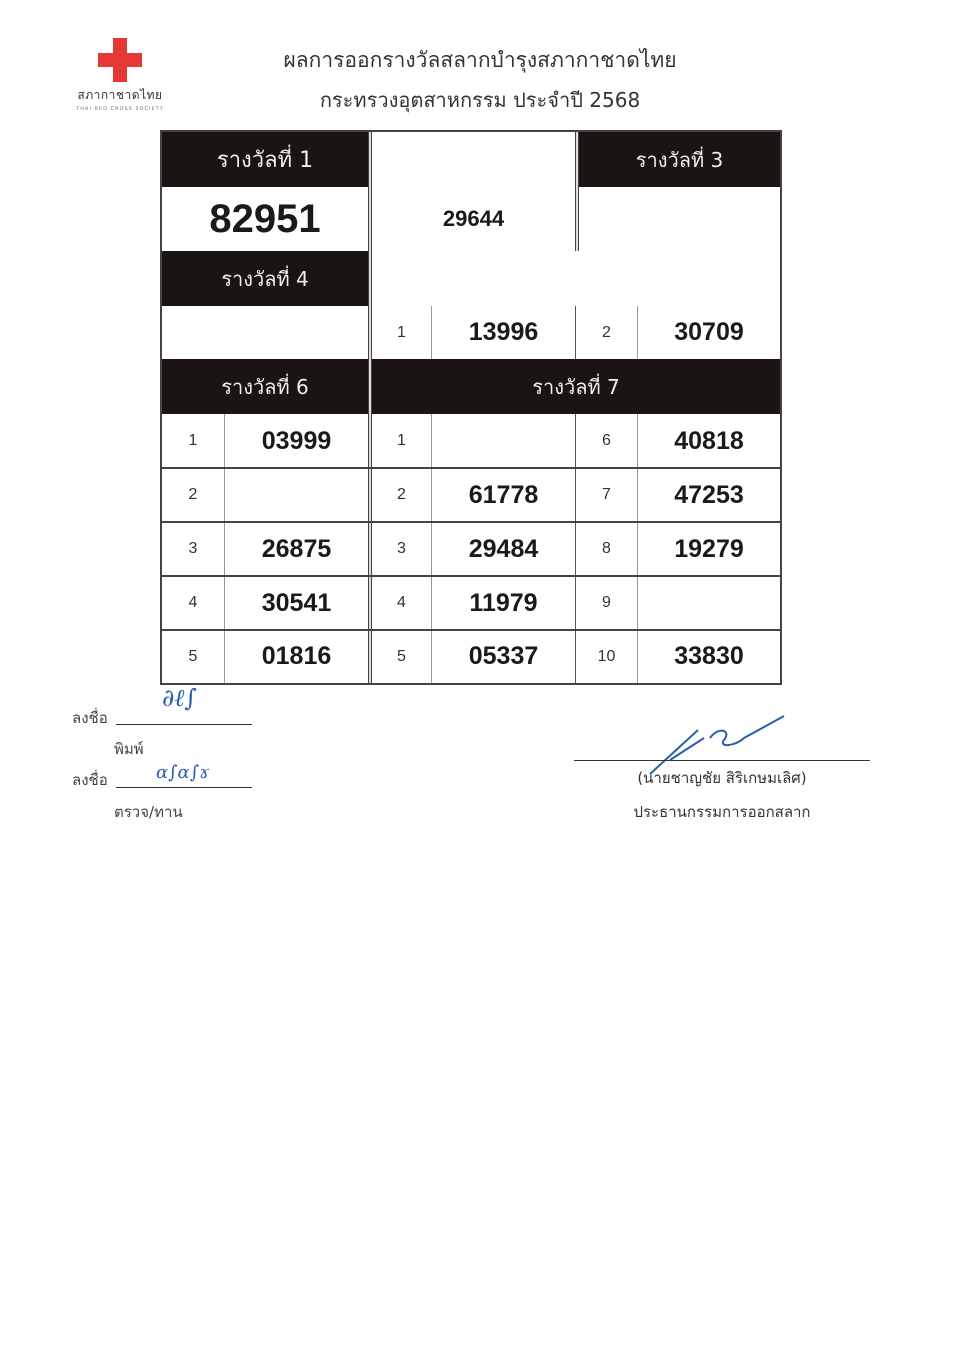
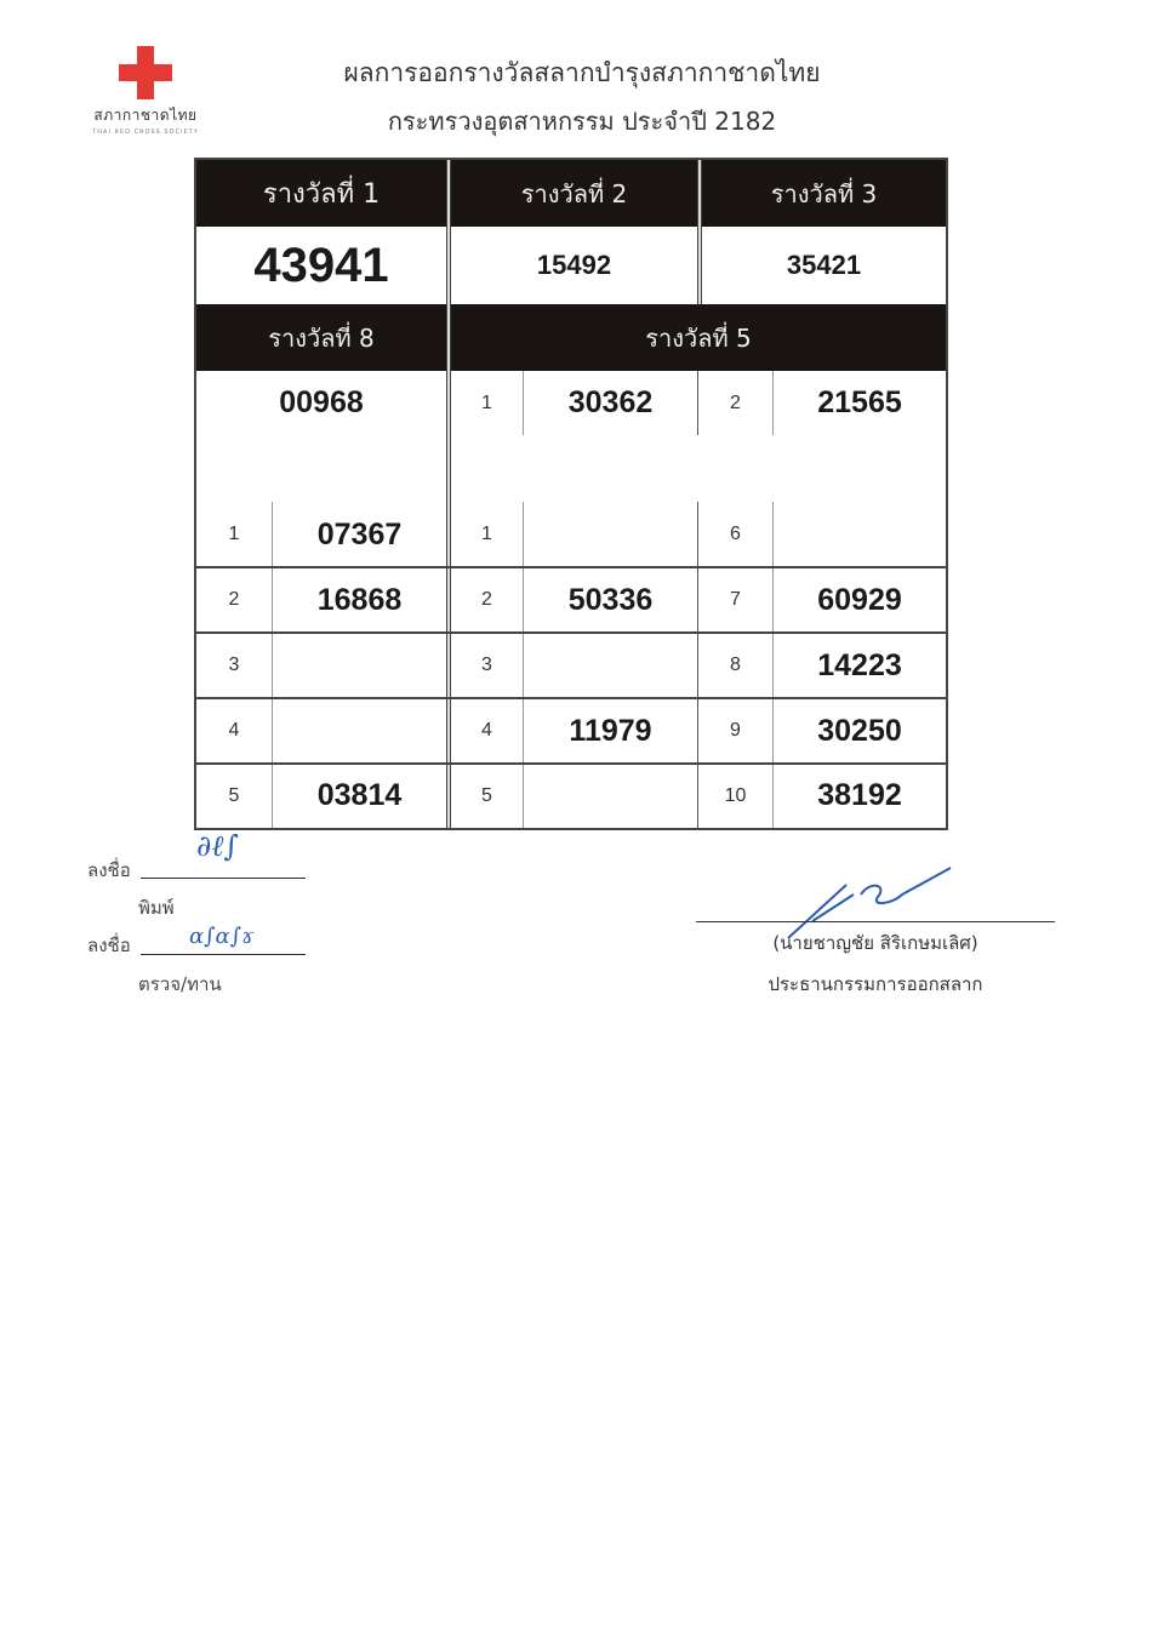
  สภากาชาดไทย
  ผลการออกรางวัลสลากบำรุงสภากาชาดไทย
- กระทรวงอุตสาหกรรม ประจำปี 2568
+ กระทรวงอุตสาหกรรม ประจำปี 2182
  รางวัลที่ 1
+ รางวัลที่ 2
  รางวัลที่ 3
- 82951
+ 43941
- 29644
+ 15492
+ 35421
- รางวัลที่ 4
+ รางวัลที่ 8
+ รางวัลที่ 5
+ 00968
  1
- 13996
+ 30362
  2
- 30709
+ 21565
- รางวัลที่ 6
- รางวัลที่ 7
  1
- 03999
+ 07367
  2
+ 16868
  3
- 26875
  4
- 30541
  5
- 01816
+ 03814
  1
  2
- 61778
+ 50336
  3
- 29484
  4
  11979
  5
- 05337
  6
- 40818
  7
- 47253
+ 60929
  8
- 19279
+ 14223
  9
+ 30250
  10
- 33830
+ 38192
  ลงชื่อ
  ∂ℓ∫
  พิมพ์
  ลงชื่อ
  ɑ∫ɑ∫ɤ
  ตรวจ/ทาน
  (นายชาญชัย สิริเกษมเลิศ)
  ประธานกรรมการออกสลาก
